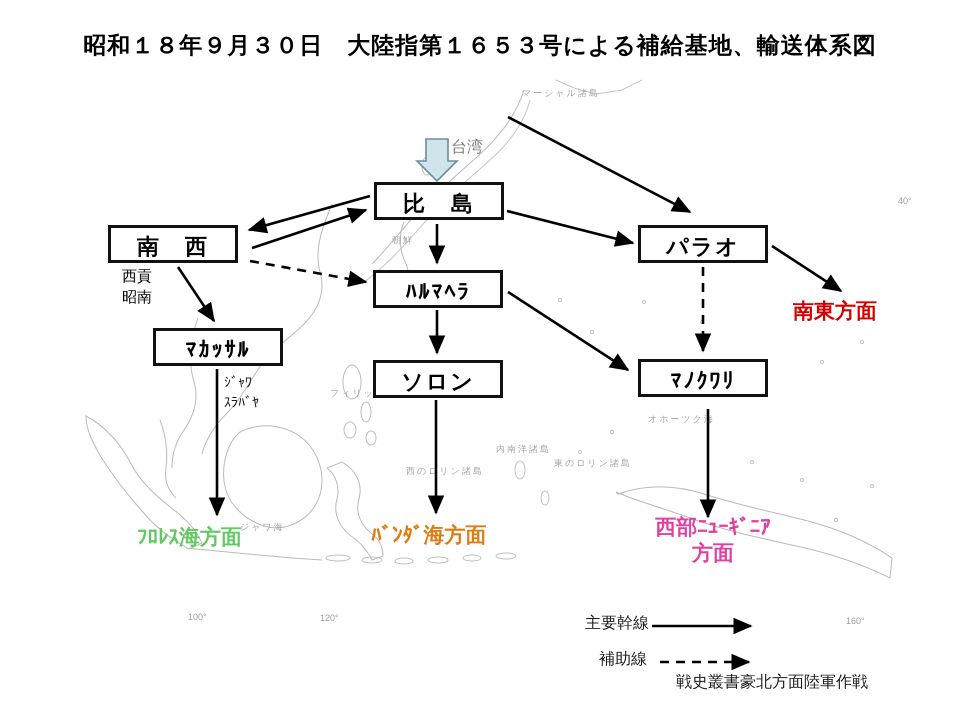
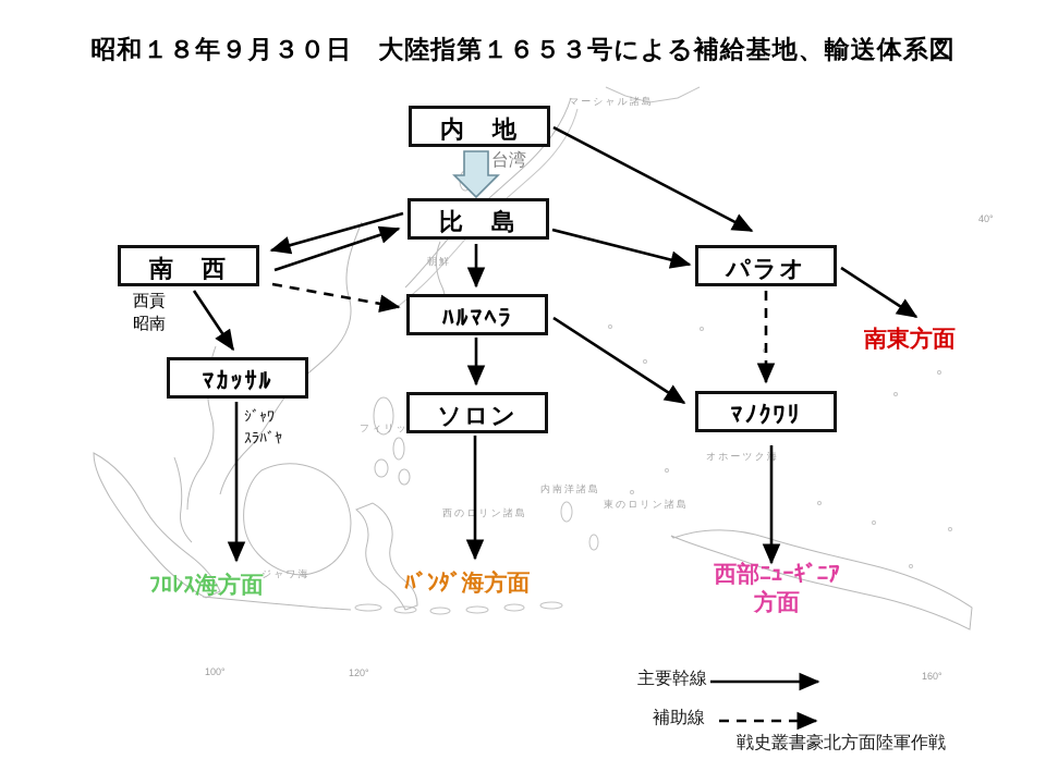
  マーシャル諸島
  朝鮮
  内南洋諸島
  西のロリン諸島
  東のロリン諸島
  オホーツク海
  ジャワ海
  100°
  120°
  160°
  40°
  昭和１８年９月３０日 大陸指第１６５３号による補給基地、輸送体系図
+ 内 地
  比 島
  南 西
  パラオ
  ﾊﾙﾏﾍﾗ
  ﾏｶｯｻﾙ
  ソロン
  ﾏﾉｸﾜﾘ
  台湾
  西貢
  昭南
  ｼﾞｬﾜ
  ｽﾗﾊﾞﾔ
  南東方面
  ﾌﾛﾚｽ海方面
  ﾊﾞﾝﾀﾞ海方面
  西部ﾆｭｰｷﾞﾆｱ
  方面
  主要幹線
  補助線
  戦史叢書豪北方面陸軍作戦
